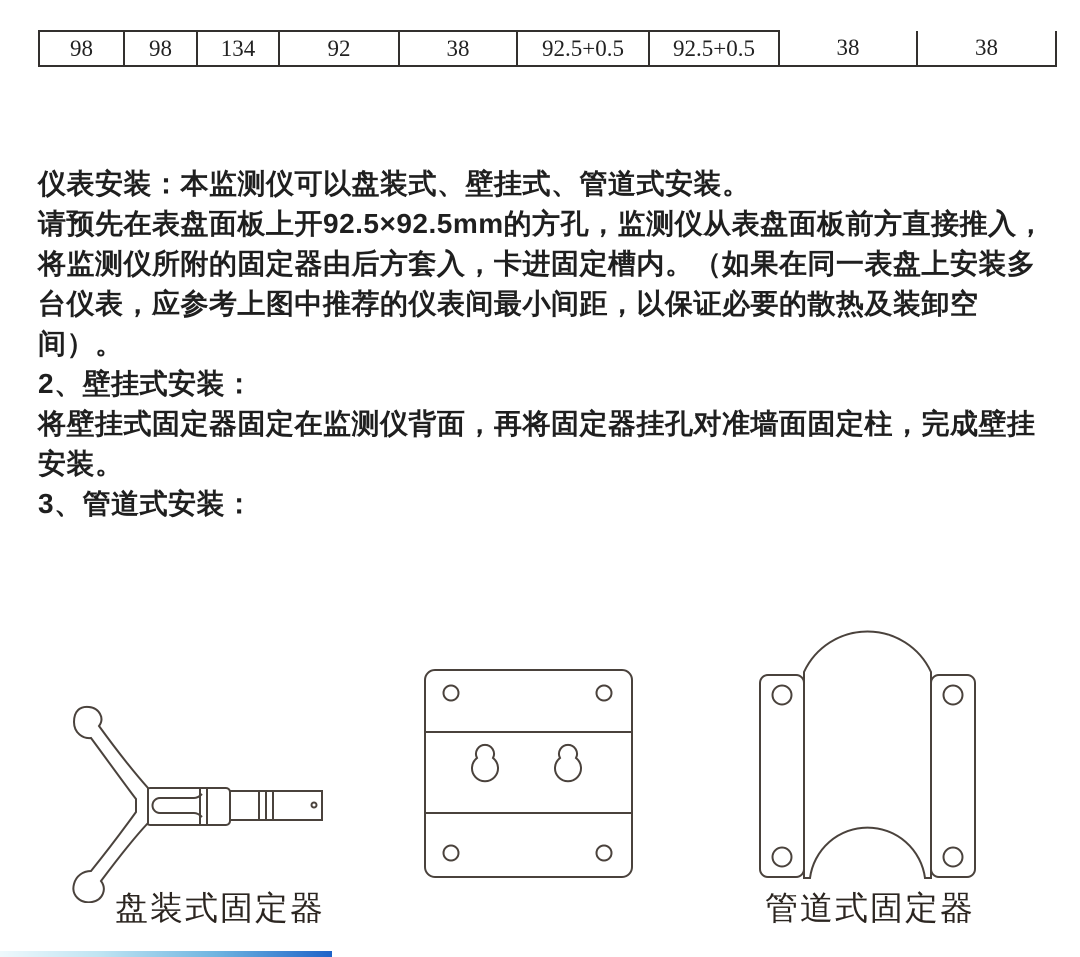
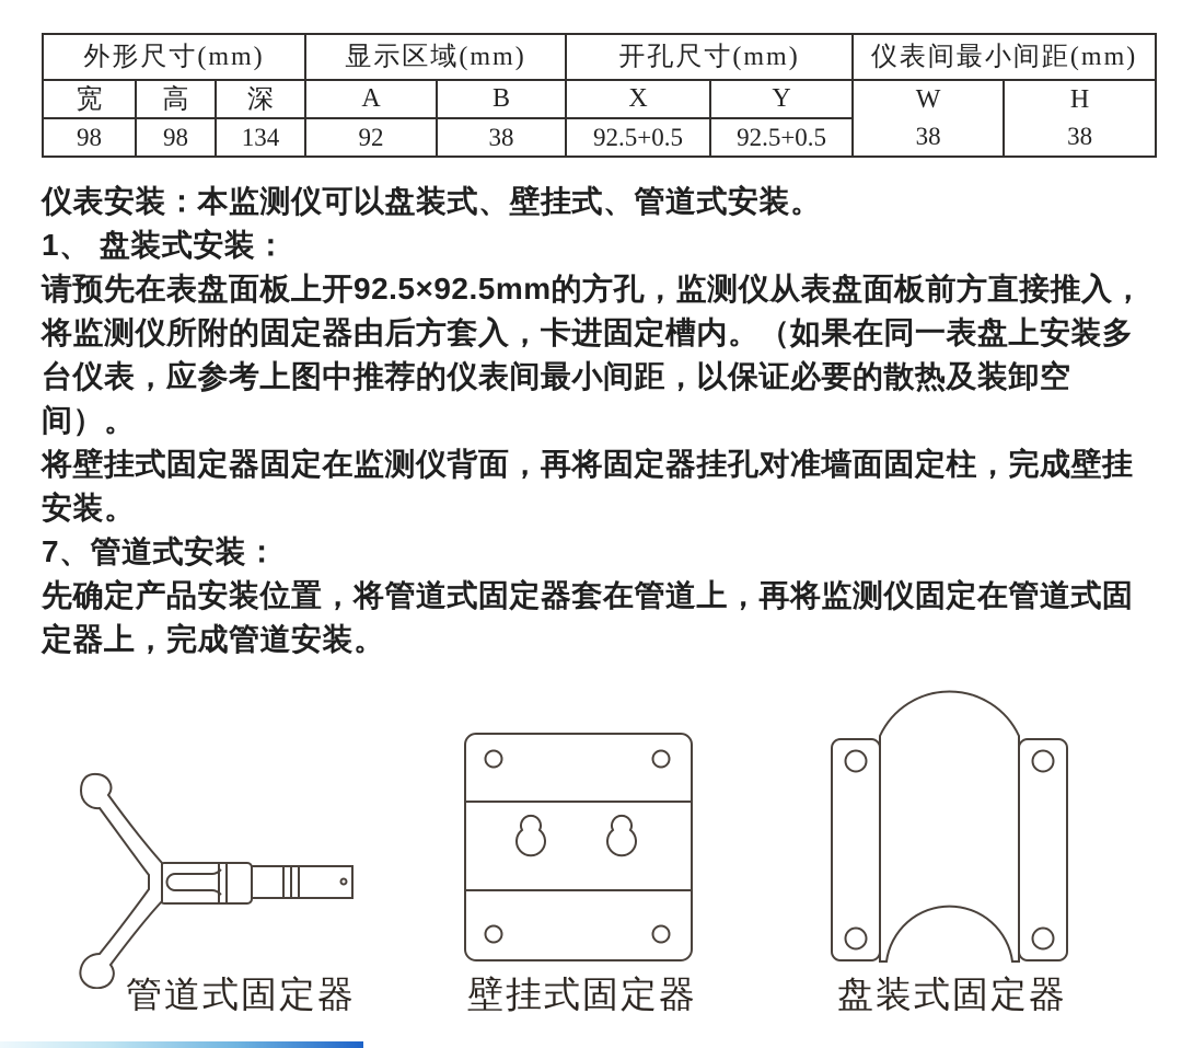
+ 外形尺寸(mm)	显示区域(mm)	开孔尺寸(mm)	仪表间最小间距(mm)
+ 宽	高	深	A	B	X	Y	W	H
  98	98	134	92	38	92.5+0.5	92.5+0.5	38	38
  仪表安装：本监测仪可以盘装式、壁挂式、管道式安装。
+ 1、 盘装式安装：
  请预先在表盘面板上开92.5×92.5mm的方孔，监测仪从表盘面板前方直接推入，将监测仪所附的固定器由后方套入，卡进固定槽内。（如果在同一表盘上安装多台仪表，应参考上图中推荐的仪表间最小间距，以保证必要的散热及装卸空间）。
- 2、壁挂式安装：
  将壁挂式固定器固定在监测仪背面，再将固定器挂孔对准墙面固定柱，完成壁挂安装。
- 3、管道式安装：
+ 7、管道式安装：
+ 先确定产品安装位置，将管道式固定器套在管道上，再将监测仪固定在管道式固定器上，完成管道安装。
- 盘装式固定器
+ 管道式固定器
+ 壁挂式固定器
- 管道式固定器
+ 盘装式固定器
